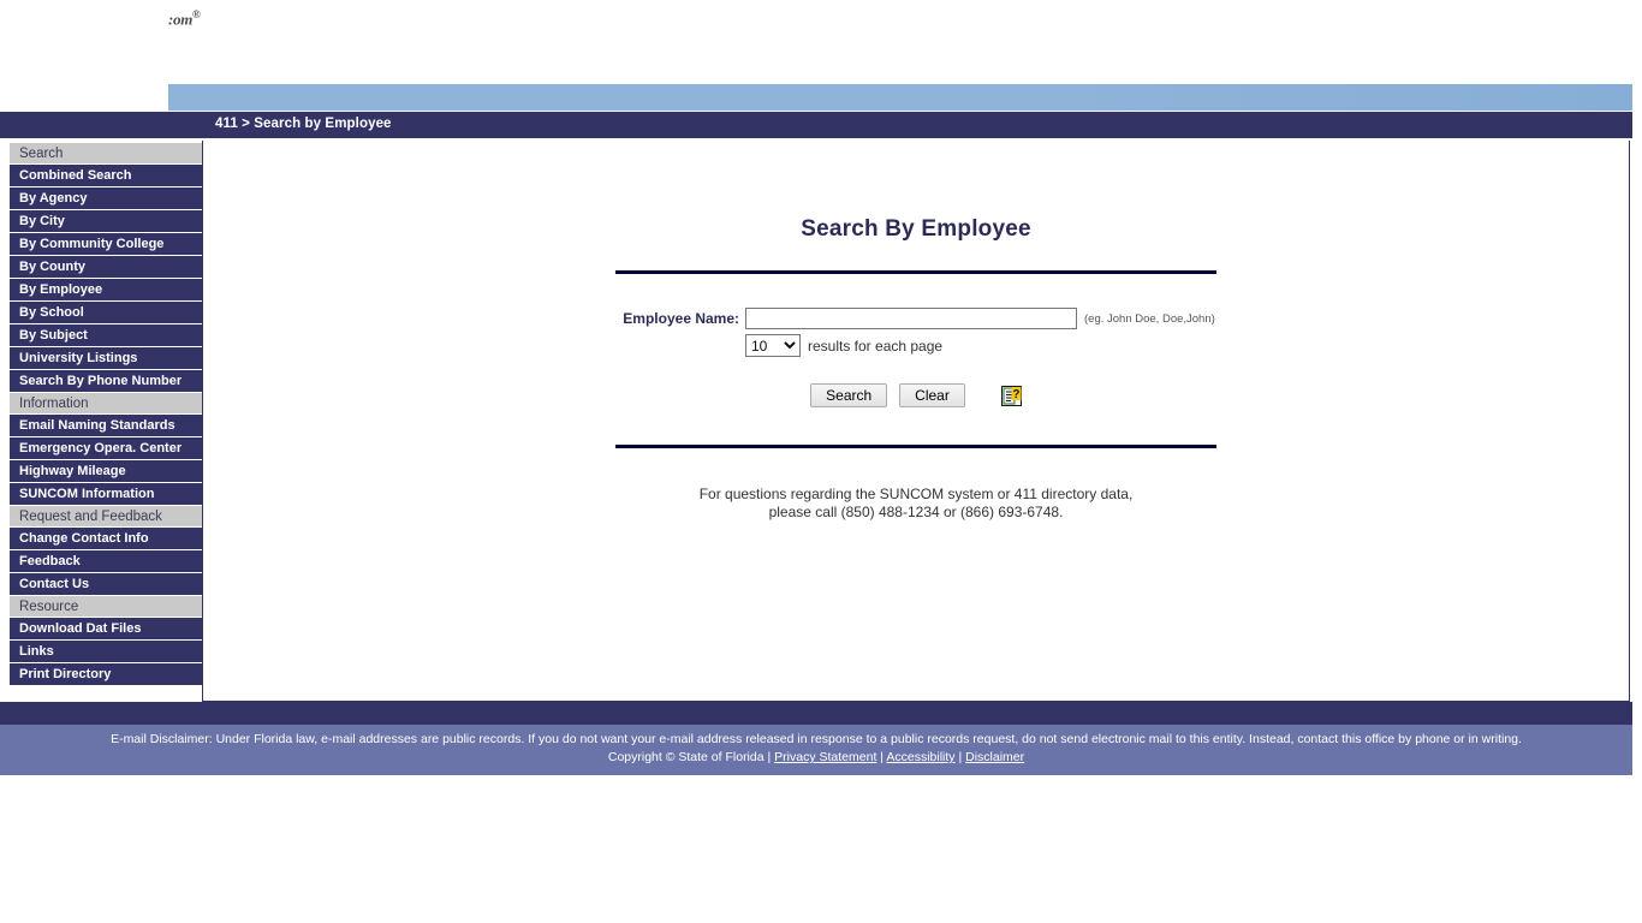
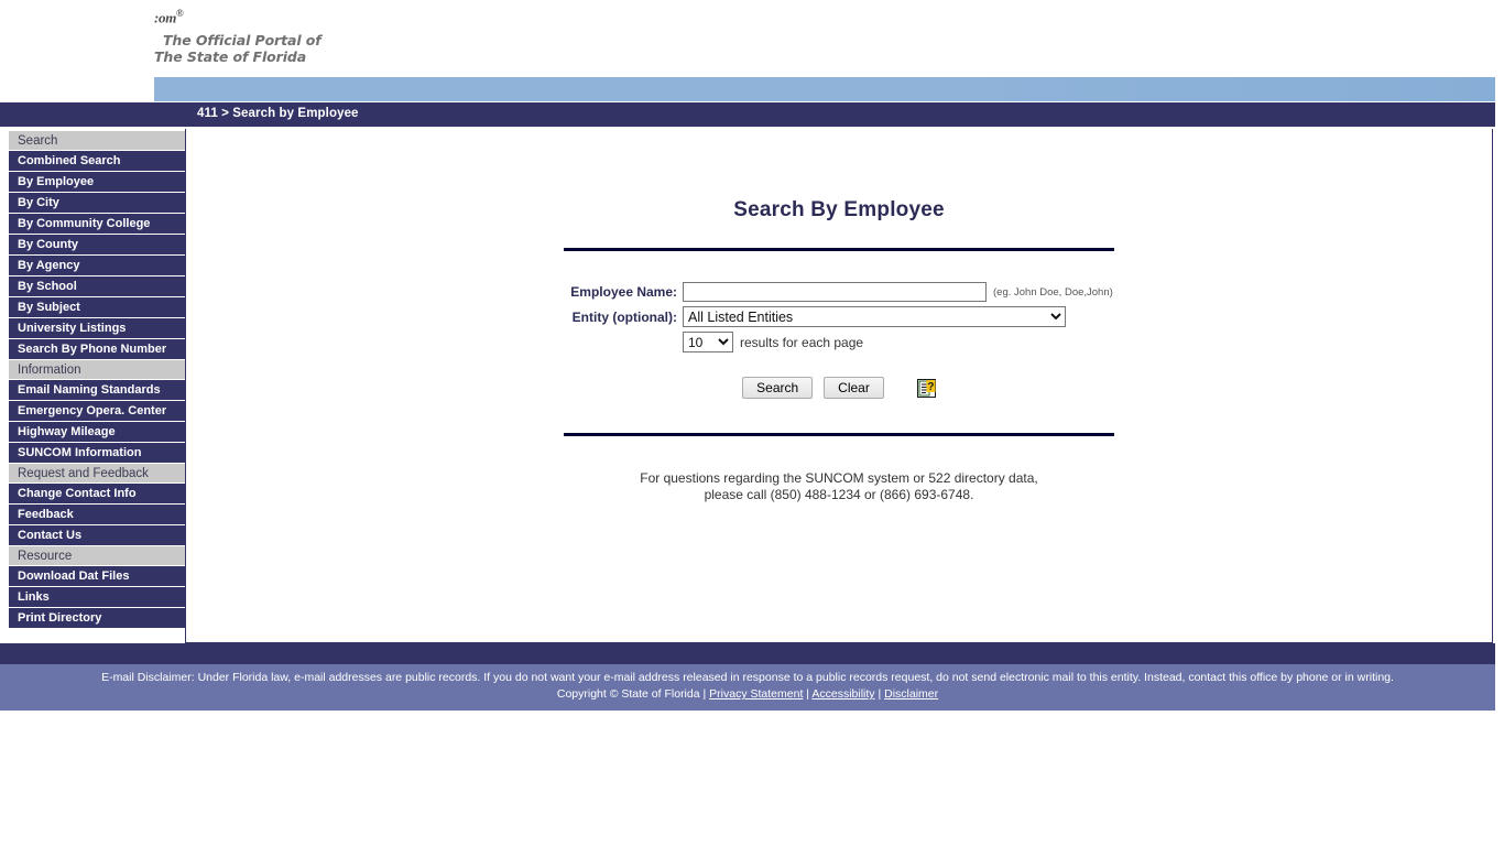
  :om®
+ The Official Portal of
+ The State of Florida
  411 > Search by Employee
  Search
  Combined Search
- By Agency
+ By Employee
  By City
  By Community College
  By County
- By Employee
+ By Agency
  By School
  By Subject
  University Listings
  Search By Phone Number
  Information
  Email Naming Standards
  Emergency Opera. Center
  Highway Mileage
  SUNCOM Information
  Request and Feedback
  Change Contact Info
  Feedback
  Contact Us
  Resource
  Download Dat Files
  Links
  Print Directory
  Search By Employee
  Employee Name:
  (eg. John Doe, Doe,John)
+ Entity (optional):
+ All Listed Entities
  10
  results for each page
  Search
  Clear
  ?
- For questions regarding the SUNCOM system or 411 directory data,
+ For questions regarding the SUNCOM system or 522 directory data,
  please call (850) 488-1234 or (866) 693-6748.
  E-mail Disclaimer: Under Florida law, e-mail addresses are public records. If you do not want your e-mail address released in response to a public records request, do not send electronic mail to this entity. Instead, contact this office by phone or in writing.
  Copyright © State of Florida | Privacy Statement | Accessibility | Disclaimer
